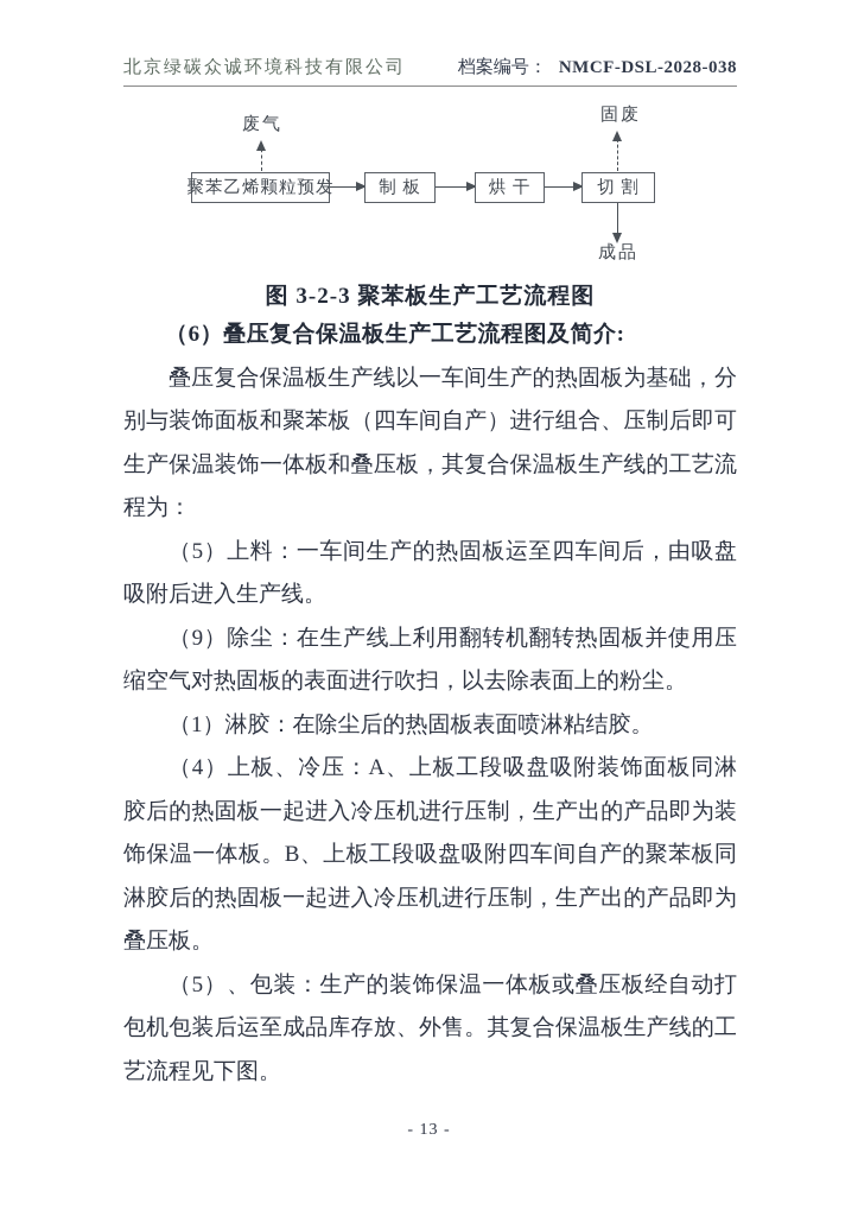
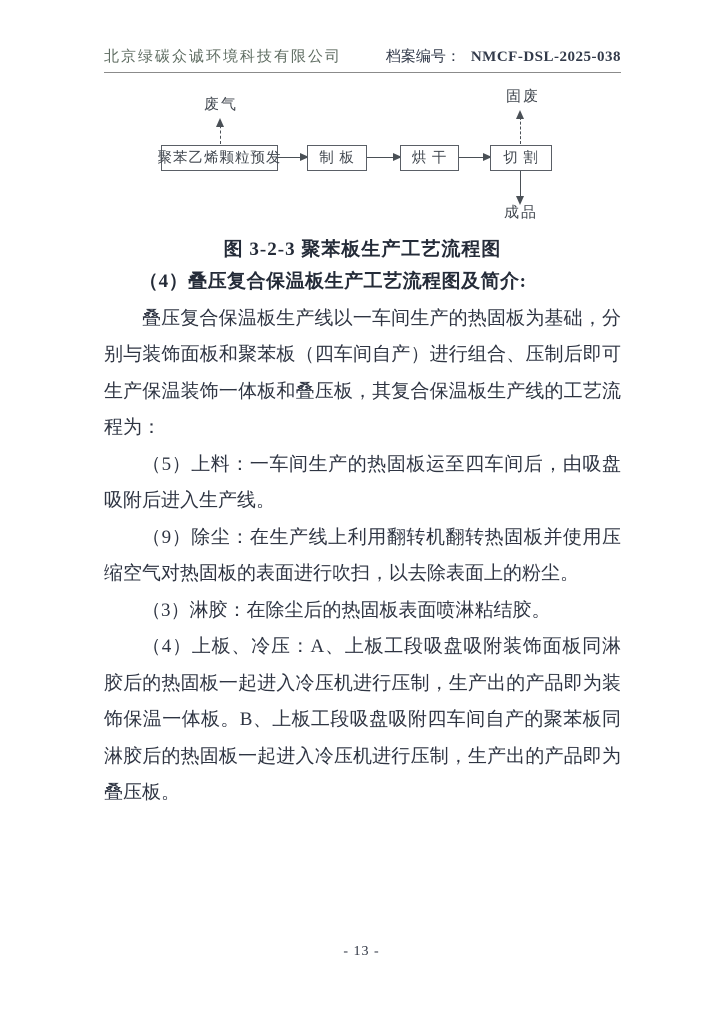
  北京绿碳众诚环境科技有限公司
- 档案编号： NMCF-DSL-2028-038
+ 档案编号： NMCF-DSL-2025-038
  废气
  聚苯乙烯颗粒预发
  制 板
  烘 干
  切 割
  固废
  成品
  图 3-2-3 聚苯板生产工艺流程图
- （6）叠压复合保温板生产工艺流程图及简介:
+ （4）叠压复合保温板生产工艺流程图及简介:
  叠压复合保温板生产线以一车间生产的热固板为基础，分别与装饰面板和聚苯板（四车间自产）进行组合、压制后即可生产保温装饰一体板和叠压板，其复合保温板生产线的工艺流程为：
  （5）上料：一车间生产的热固板运至四车间后，由吸盘吸附后进入生产线。
  （9）除尘：在生产线上利用翻转机翻转热固板并使用压缩空气对热固板的表面进行吹扫，以去除表面上的粉尘。
- （1）淋胶：在除尘后的热固板表面喷淋粘结胶。
+ （3）淋胶：在除尘后的热固板表面喷淋粘结胶。
  （4）上板、冷压：A、上板工段吸盘吸附装饰面板同淋胶后的热固板一起进入冷压机进行压制，生产出的产品即为装饰保温一体板。B、上板工段吸盘吸附四车间自产的聚苯板同淋胶后的热固板一起进入冷压机进行压制，生产出的产品即为叠压板。
- （5）、包装：生产的装饰保温一体板或叠压板经自动打包机包装后运至成品库存放、外售。其复合保温板生产线的工艺流程见下图。
  - 13 -
